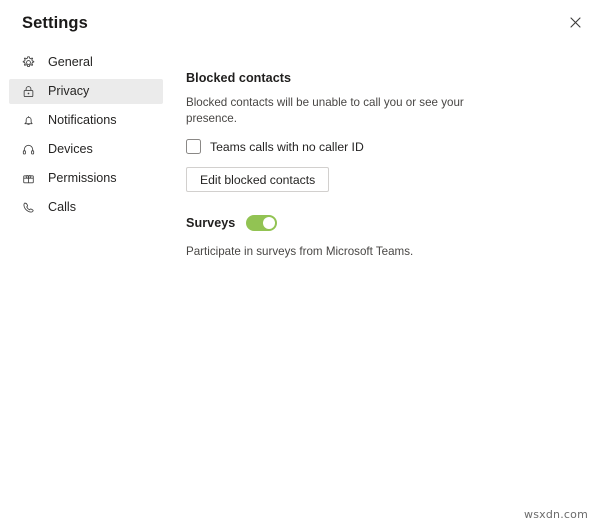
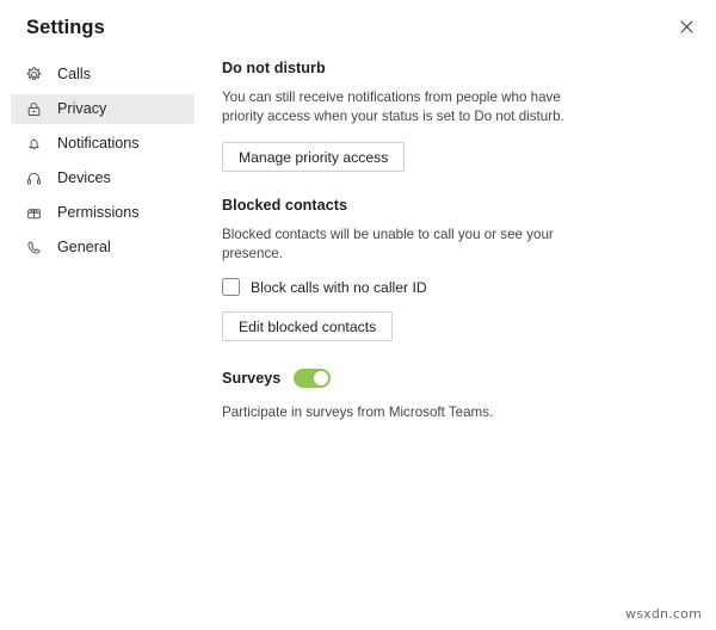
  Settings
- General
+ Calls
  Privacy
  Notifications
  Devices
  Permissions
- Calls
+ General
+ Do not disturb
+ You can still receive notifications from people who have priority access when your status is set to Do not disturb.
+ Manage priority access
  Blocked contacts
  Blocked contacts will be unable to call you or see your presence.
- Teams calls with no caller ID
+ Block calls with no caller ID
  Edit blocked contacts
  Surveys
  Participate in surveys from Microsoft Teams.
  wsxdn.com
